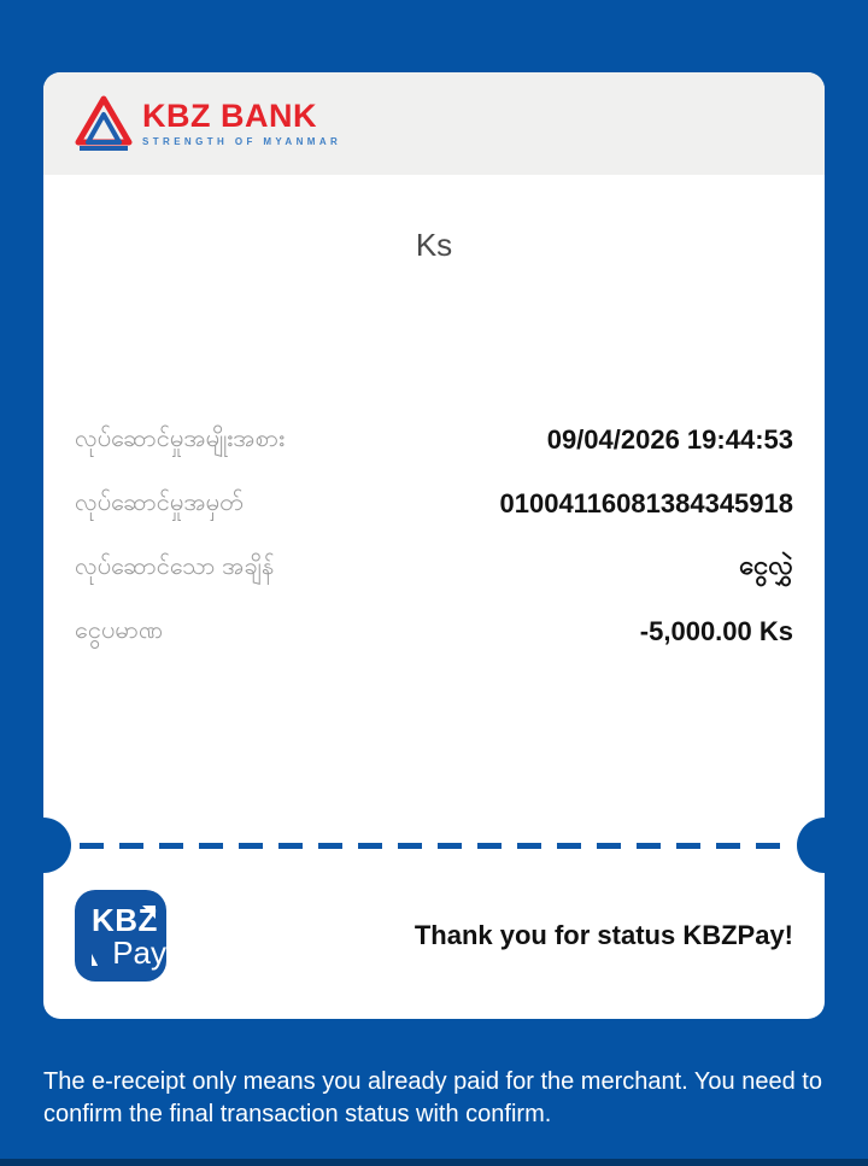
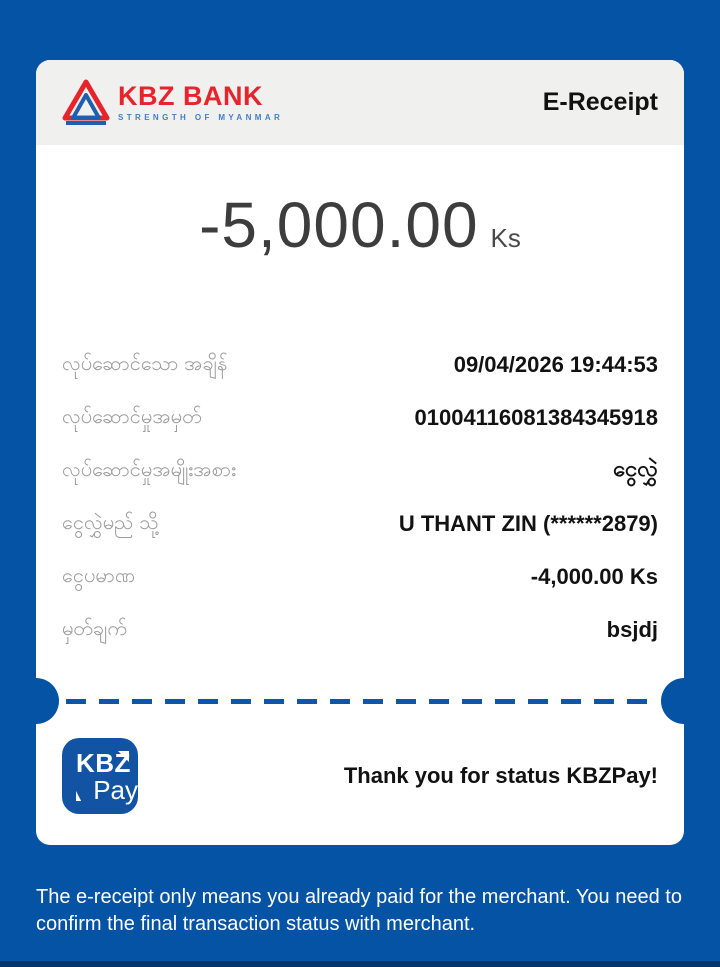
  KBZ BANK
  STRENGTH OF MYANMAR
+ E-Receipt
+ -5,000.00
  Ks
- လုပ်ဆောင်မှုအမျိုးအစား
+ လုပ်ဆောင်သော အချိန်
  09/04/2026 19:44:53
  လုပ်ဆောင်မှုအမှတ်
  01004116081384345918
- လုပ်ဆောင်သော အချိန်
+ လုပ်ဆောင်မှုအမျိုးအစား
  ငွေလွှဲ
+ ငွေလွှဲမည် သို့
+ U THANT ZIN (******2879)
  ငွေပမာဏ
- -5,000.00 Ks
+ -4,000.00 Ks
+ မှတ်ချက်
+ bsjdj
  KBZ
  Pay
  Thank you for status KBZPay!
- The e-receipt only means you already paid for the merchant. You need to confirm the final transaction status with confirm.
+ The e-receipt only means you already paid for the merchant. You need to confirm the final transaction status with merchant.
